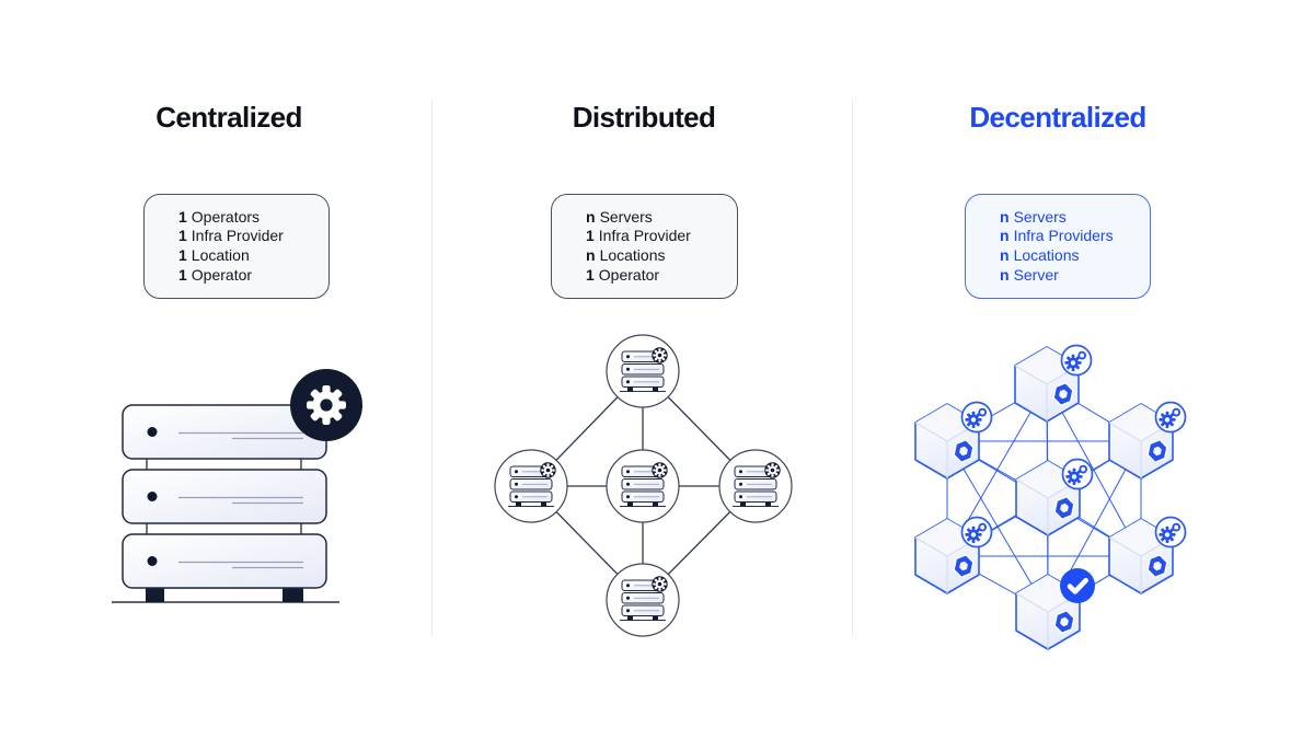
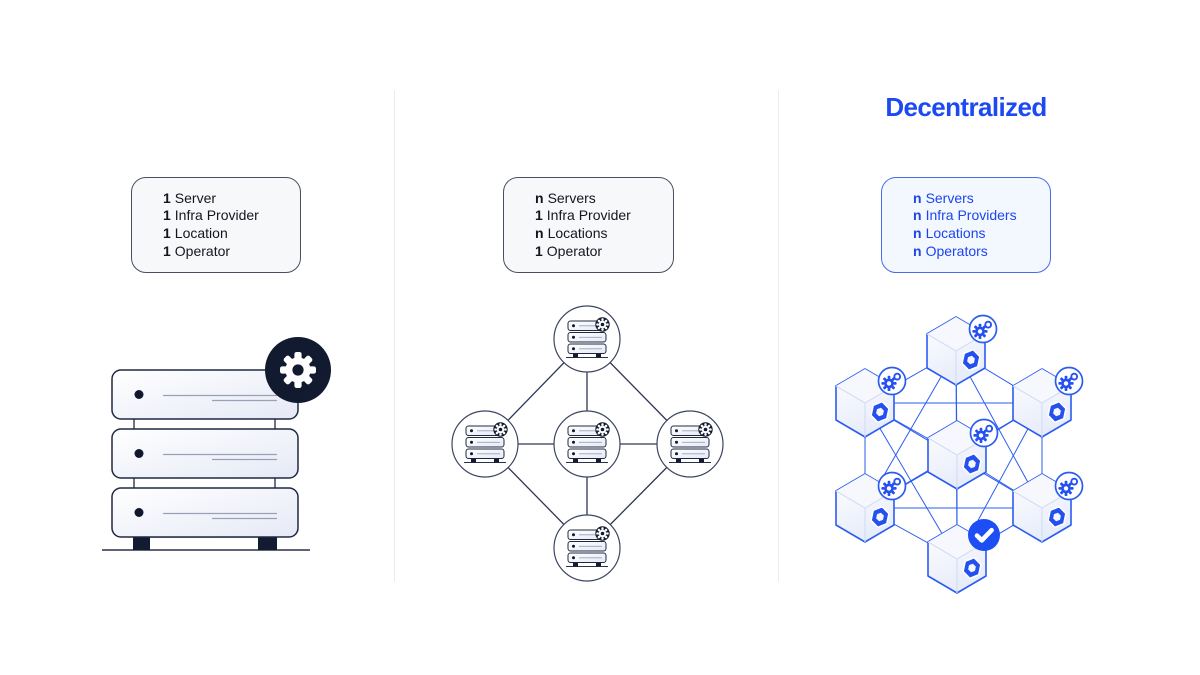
- Centralized
- Distributed
  Decentralized
- 1 Operators
+ 1 Server
  1 Infra Provider
  1 Location
  1 Operator
  n Servers
  1 Infra Provider
  n Locations
  1 Operator
  n Servers
  n Infra Providers
  n Locations
- n Server
+ n Operators
